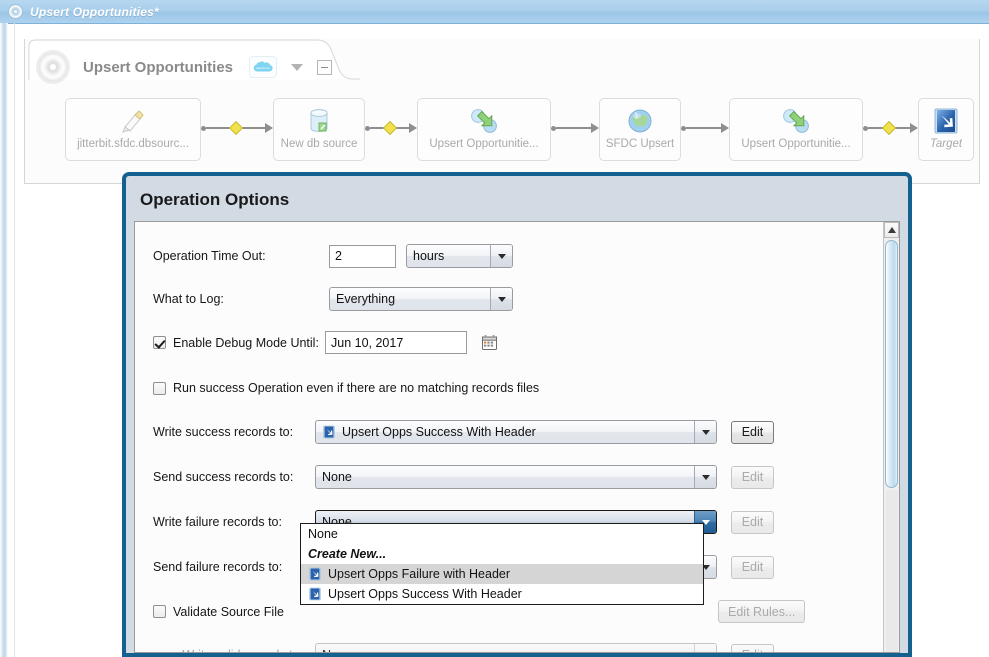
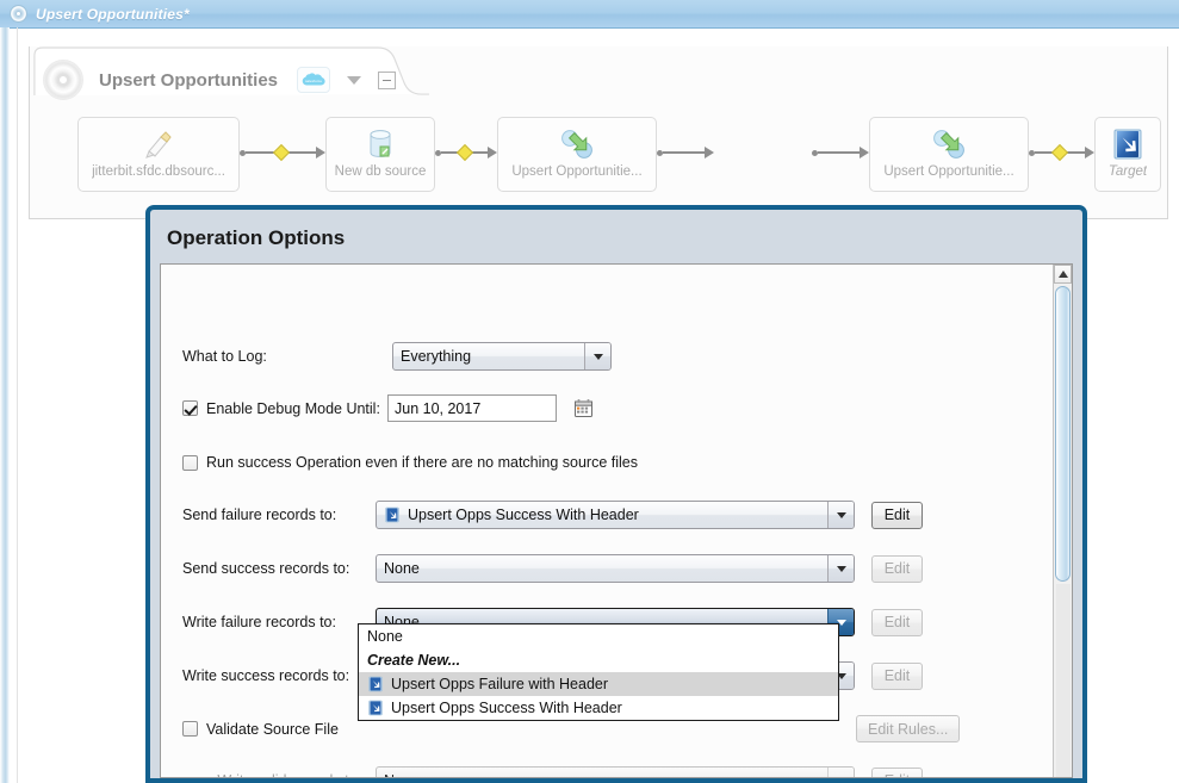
  Upsert Opportunities*
  Upsert Opportunities
  jitterbit.sfdc.dbsourc...
  New db source
  Upsert Opportunitie...
- SFDC Upsert
  Upsert Opportunitie...
  Target
  Operation Options
- Operation Time Out:
- 2
- hours
  What to Log:
  Everything
  Enable Debug Mode Until:
  Jun 10, 2017
- Run success Operation even if there are no matching records files
+ Run success Operation even if there are no matching source files
- Write success records to:
+ Send failure records to:
  Upsert Opps Success With Header
  Edit
  Send success records to:
  None
  Edit
  Write failure records to:
  None
  Edit
- Send failure records to:
+ Write success records to:
  Edit
  Validate Source File
  Edit Rules...
  None
  Create New...
  Upsert Opps Failure with Header
  Upsert Opps Success With Header
